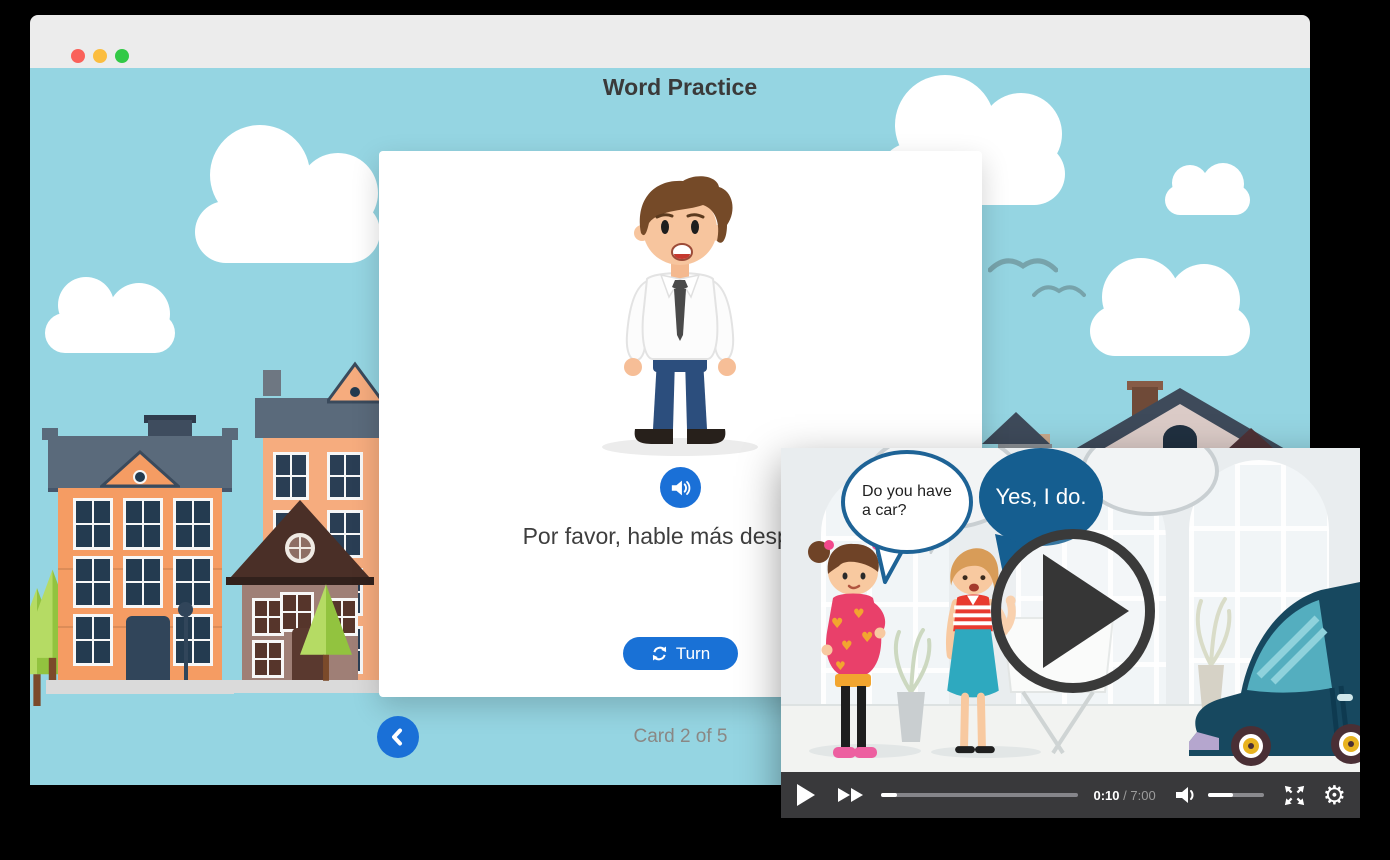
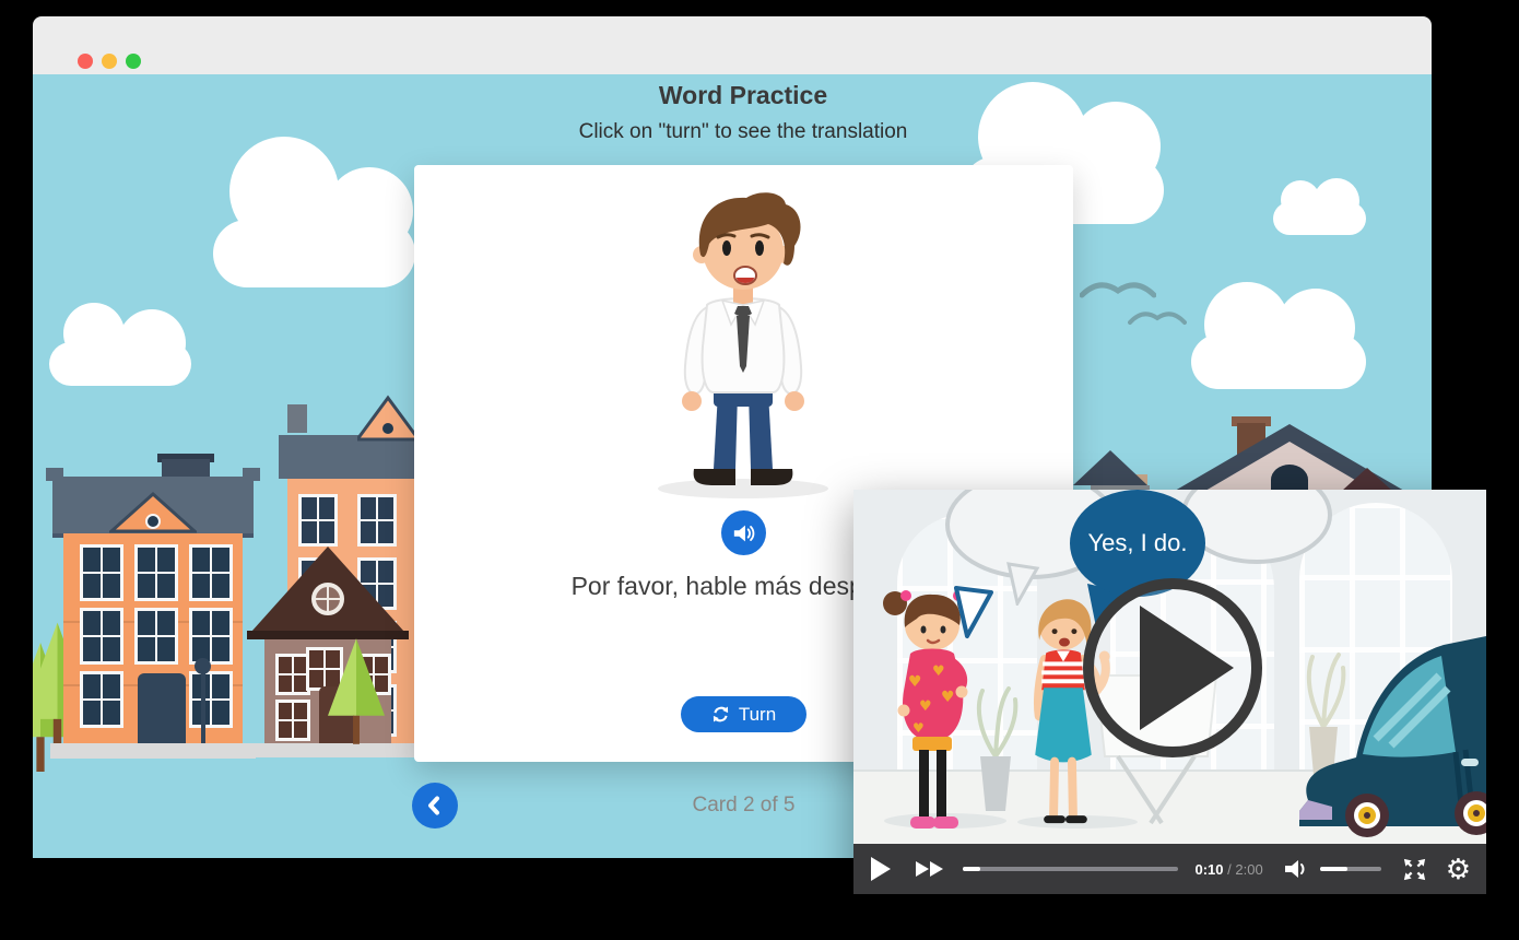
  Word Practice
+ Click on "turn" to see the translation
  Por favor, hable más des
  Turn
  Card 2 of 5
  ♥
  ♥
  ♥
  ♥
  ♥
- Do you have a car?
  Yes, I do.
- 0:10 / 7:00
+ 0:10 / 2:00
  ⚙
